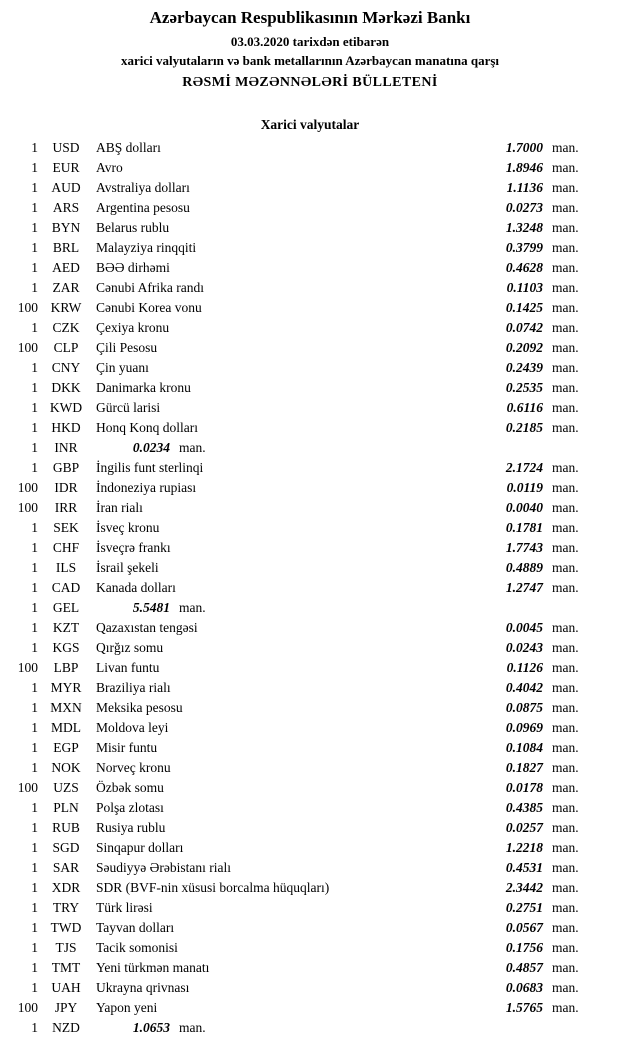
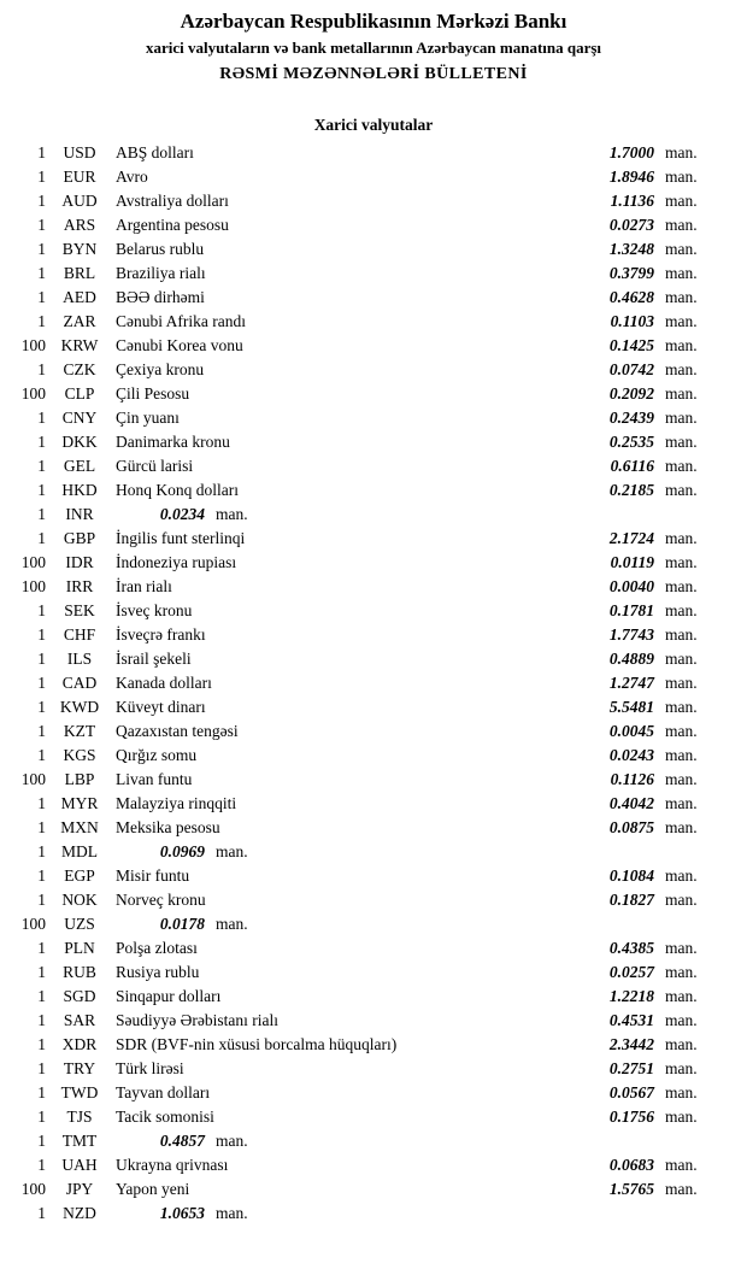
  Azərbaycan Respublikasının Mərkəzi Bankı
- 03.03.2020 tarixdən etibarən
  xarici valyutaların və bank metallarının Azərbaycan manatına qarşı
  RƏSMİ MƏZƏNNƏLƏRİ BÜLLETENİ
  Xarici valyutalar
  1
  USD
  ABŞ dolları
  1.7000
  man.
  1
  EUR
  Avro
  1.8946
  man.
  1
  AUD
  Avstraliya dolları
  1.1136
  man.
  1
  ARS
  Argentina pesosu
  0.0273
  man.
  1
  BYN
  Belarus rublu
  1.3248
  man.
  1
  BRL
- Malayziya rinqqiti
+ Braziliya rialı
  0.3799
  man.
  1
  AED
  BƏƏ dirhəmi
  0.4628
  man.
  1
  ZAR
  Cənubi Afrika randı
  0.1103
  man.
  100
  KRW
  Cənubi Korea vonu
  0.1425
  man.
  1
  CZK
  Çexiya kronu
  0.0742
  man.
  100
  CLP
  Çili Pesosu
  0.2092
  man.
  1
  CNY
  Çin yuanı
  0.2439
  man.
  1
  DKK
  Danimarka kronu
  0.2535
  man.
  1
- KWD
+ GEL
  Gürcü larisi
  0.6116
  man.
  1
  HKD
  Honq Konq dolları
  0.2185
  man.
  1
  INR
  0.0234
  man.
  1
  GBP
  İngilis funt sterlinqi
  2.1724
  man.
  100
  IDR
  İndoneziya rupiası
  0.0119
  man.
  100
  IRR
  İran rialı
  0.0040
  man.
  1
  SEK
  İsveç kronu
  0.1781
  man.
  1
  CHF
  İsveçrə frankı
  1.7743
  man.
  1
  ILS
  İsrail şekeli
  0.4889
  man.
  1
  CAD
  Kanada dolları
  1.2747
  man.
  1
- GEL
+ KWD
+ Küveyt dinarı
  5.5481
  man.
  1
  KZT
  Qazaxıstan tengəsi
  0.0045
  man.
  1
  KGS
  Qırğız somu
  0.0243
  man.
  100
  LBP
  Livan funtu
  0.1126
  man.
  1
  MYR
- Braziliya rialı
+ Malayziya rinqqiti
  0.4042
  man.
  1
  MXN
  Meksika pesosu
  0.0875
  man.
  1
  MDL
- Moldova leyi
  0.0969
  man.
  1
  EGP
  Misir funtu
  0.1084
  man.
  1
  NOK
  Norveç kronu
  0.1827
  man.
  100
  UZS
- Özbək somu
  0.0178
  man.
  1
  PLN
  Polşa zlotası
  0.4385
  man.
  1
  RUB
  Rusiya rublu
  0.0257
  man.
  1
  SGD
  Sinqapur dolları
  1.2218
  man.
  1
  SAR
  Səudiyyə Ərəbistanı rialı
  0.4531
  man.
  1
  XDR
  SDR (BVF-nin xüsusi borcalma hüquqları)
  2.3442
  man.
  1
  TRY
  Türk lirəsi
  0.2751
  man.
  1
  TWD
  Tayvan dolları
  0.0567
  man.
  1
  TJS
  Tacik somonisi
  0.1756
  man.
  1
  TMT
- Yeni türkmən manatı
  0.4857
  man.
  1
  UAH
  Ukrayna qrivnası
  0.0683
  man.
  100
  JPY
  Yapon yeni
  1.5765
  man.
  1
  NZD
  1.0653
  man.
